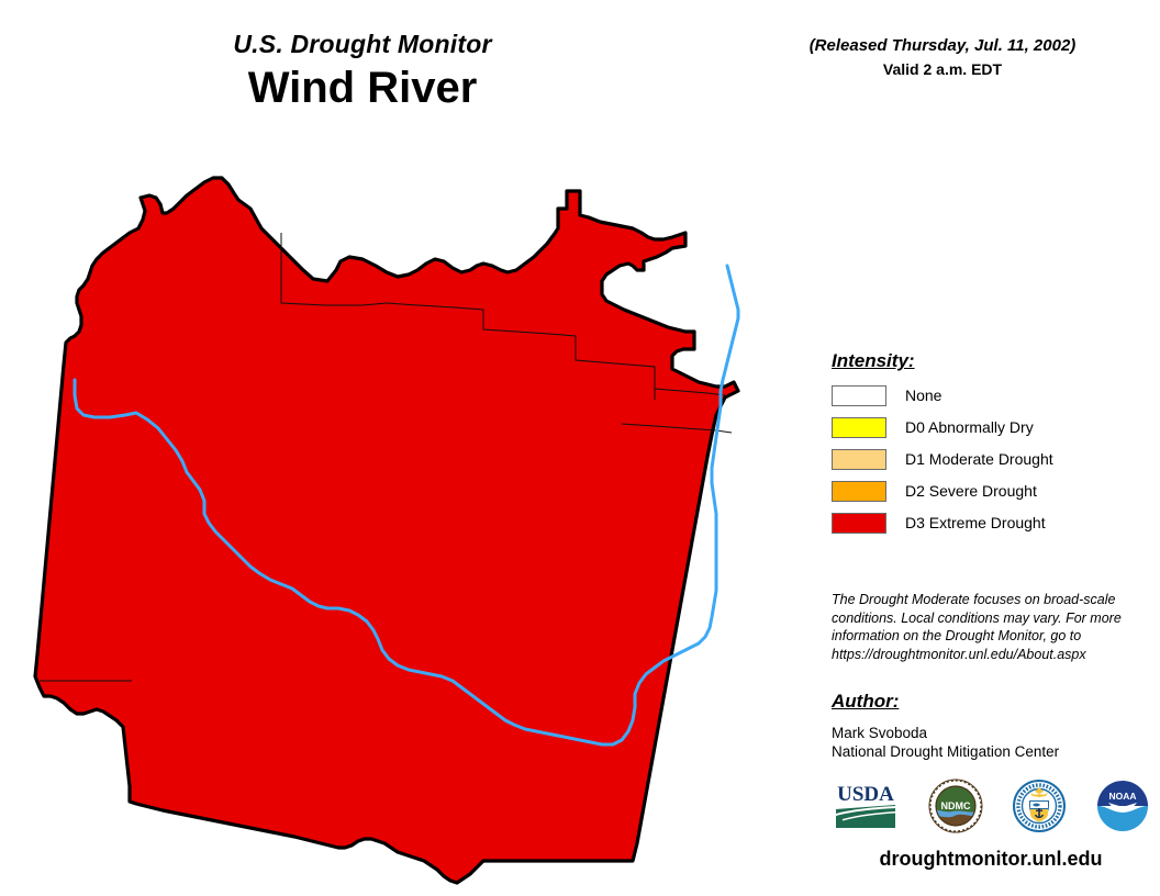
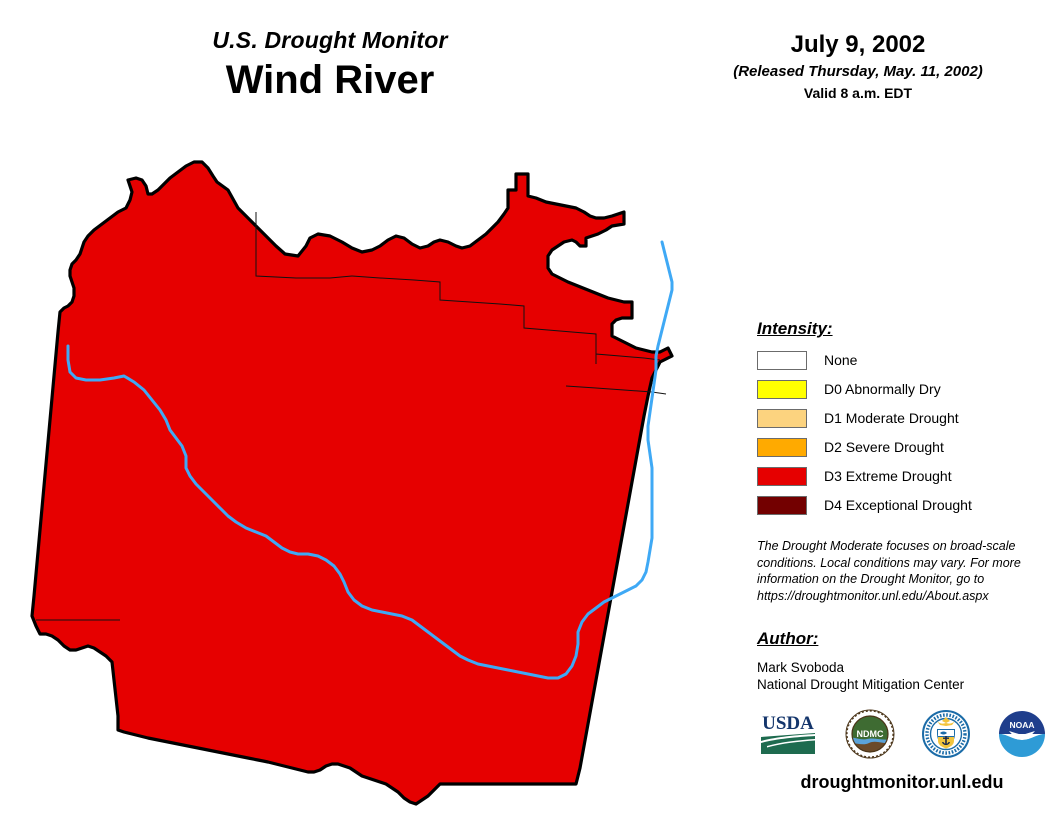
  U.S. Drought Monitor
  Wind River
+ July 9, 2002
- (Released Thursday, Jul. 11, 2002)
+ (Released Thursday, May. 11, 2002)
- Valid 2 a.m. EDT
+ Valid 8 a.m. EDT
  Intensity:
  None
  D0 Abnormally Dry
  D1 Moderate Drought
  D2 Severe Drought
  D3 Extreme Drought
+ D4 Exceptional Drought
  The Drought Moderate focuses on broad-scale conditions. Local conditions may vary. For more information on the Drought Monitor, go to https://droughtmonitor.unl.edu/About.aspx
  Author:
  Mark Svoboda
  National Drought Mitigation Center
  USDA
  NDMC
  NOAA
  droughtmonitor.unl.edu
